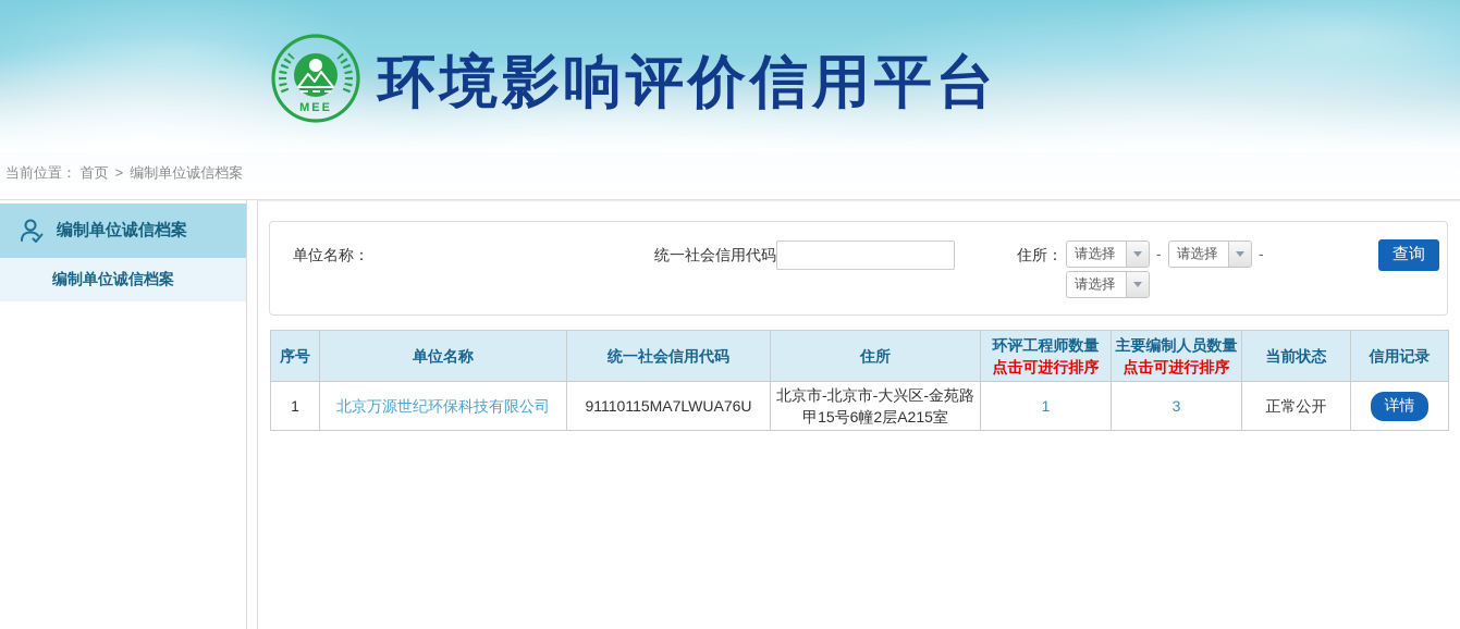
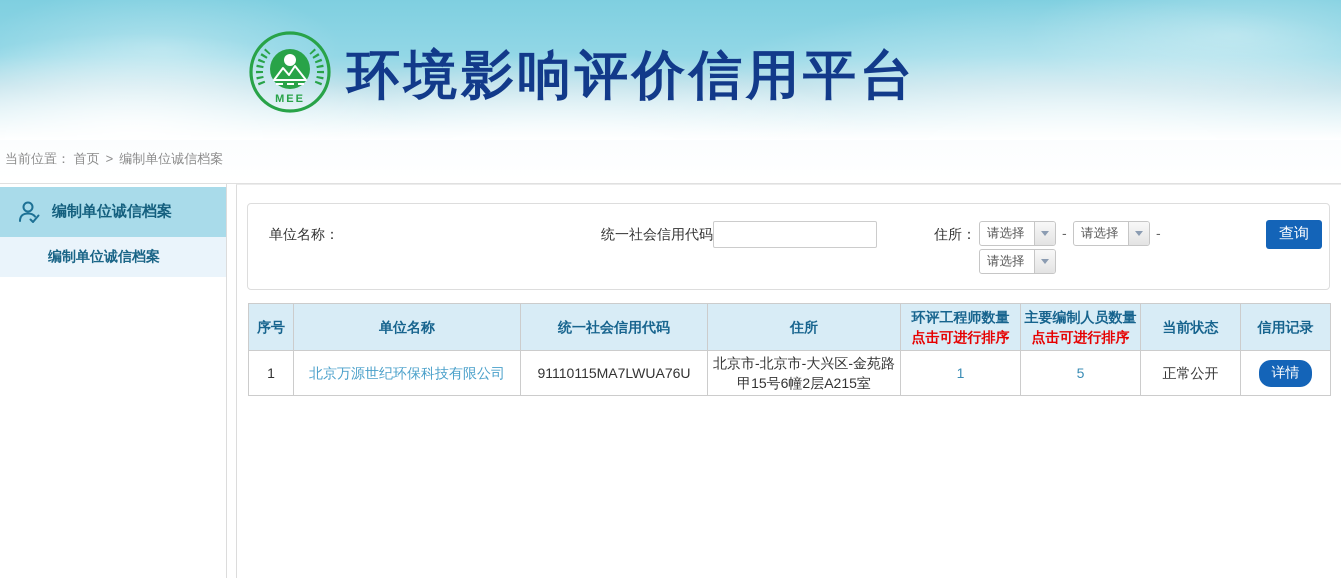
  MEE
  环境影响评价信用平台
  当前位置： 首页 > 编制单位诚信档案
  编制单位诚信档案
  编制单位诚信档案
  单位名称：
  统一社会信用代码
  住所：
  请选择
  -
  请选择
  -
  请选择
  查询
  序号	单位名称	统一社会信用代码	住所	环评工程师数量 点击可进行排序	主要编制人员数量 点击可进行排序	当前状态	信用记录
- 1	北京万源世纪环保科技有限公司	91110115MA7LWUA76U	北京市-北京市-大兴区-金苑路 甲15号6幢2层A215室	1	3	正常公开	详情
+ 1	北京万源世纪环保科技有限公司	91110115MA7LWUA76U	北京市-北京市-大兴区-金苑路 甲15号6幢2层A215室	1	5	正常公开	详情
